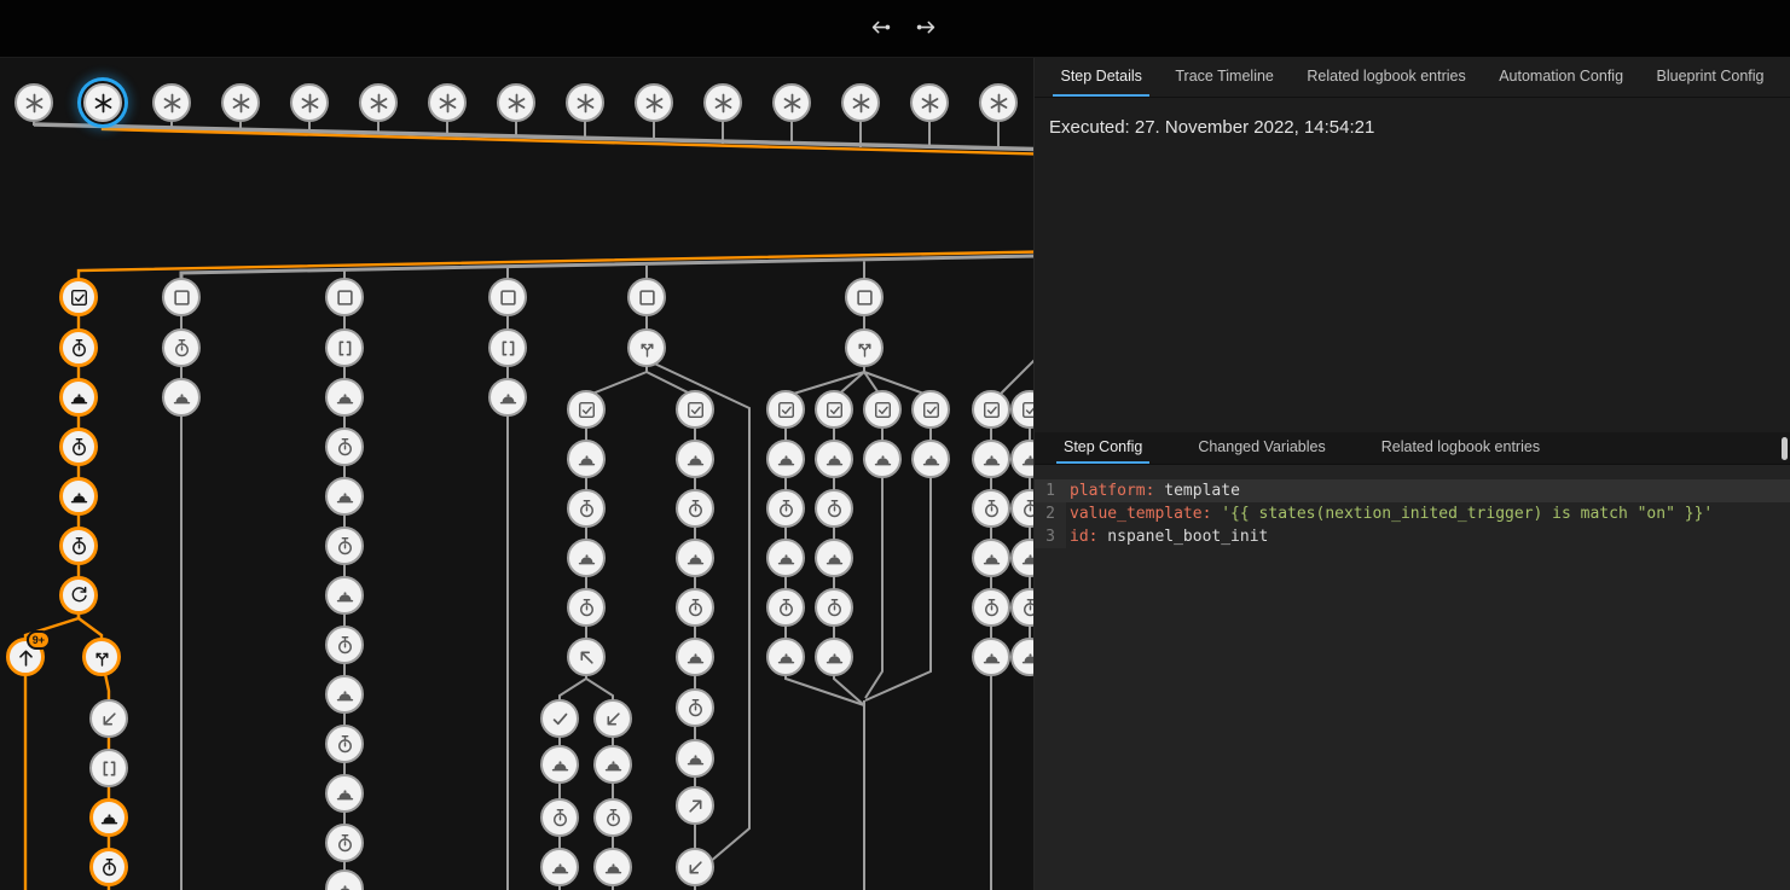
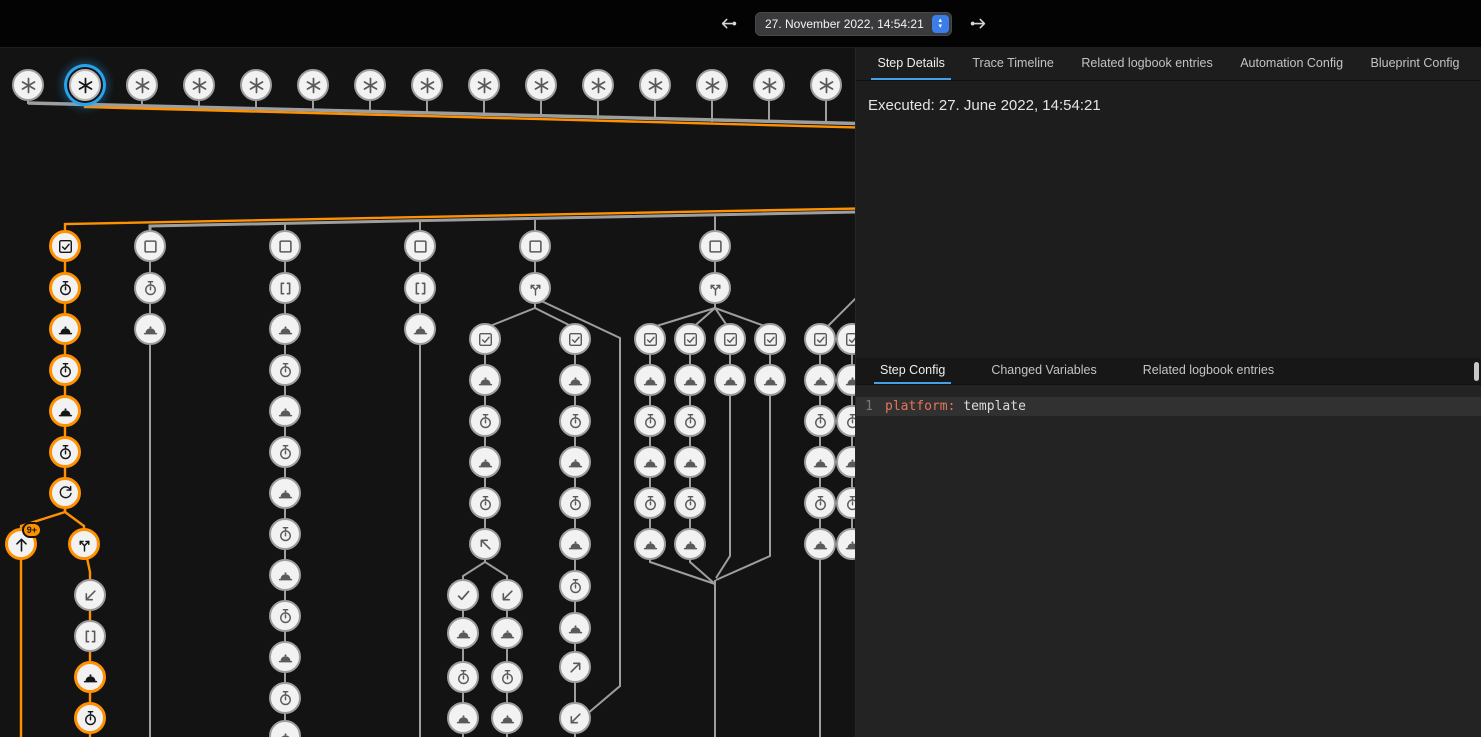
  9+
+ 27. November 2022, 14:54:21
  Step Details
  Trace Timeline
  Related logbook entries
  Automation Config
  Blueprint Config
- Executed: 27. November 2022, 14:54:21
+ Executed: 27. June 2022, 14:54:21
  Step Config
  Changed Variables
  Related logbook entries
  1
  platform: template
- 2
- value_template: '{{ states(nextion_inited_trigger) is match "on" }}'
- 3
- id: nspanel_boot_init
